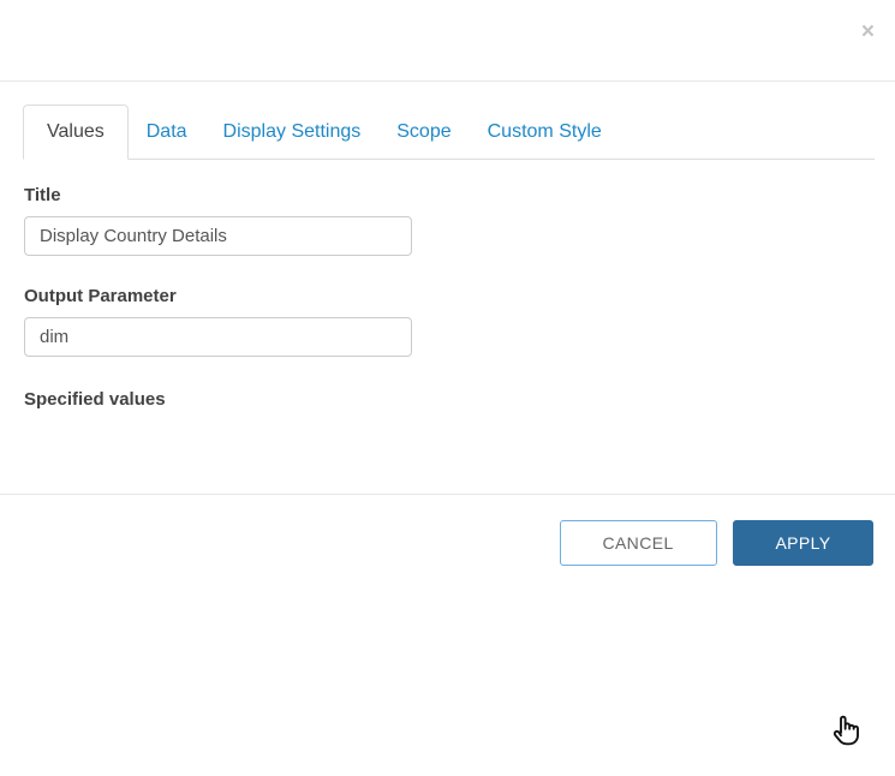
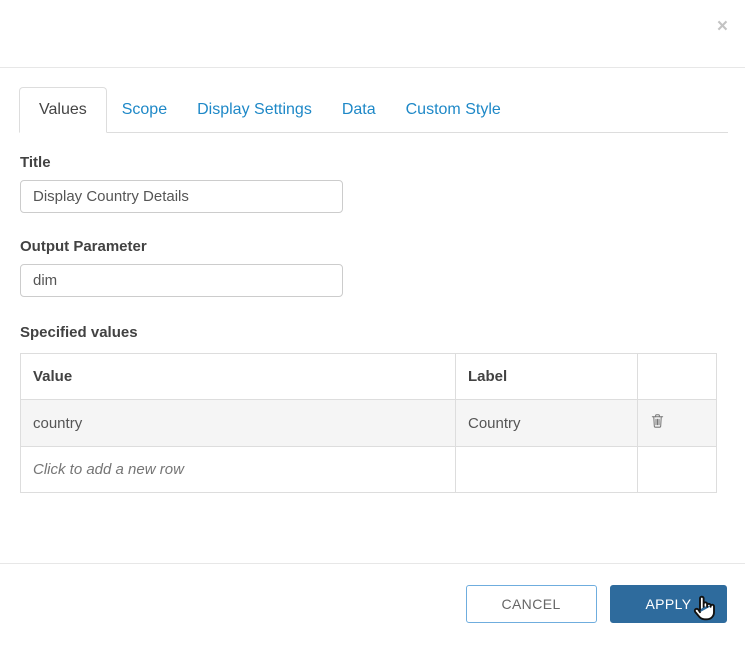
  ×
  Values
- Data
+ Scope
  Display Settings
- Scope
+ Data
  Custom Style
  Title
  Display Country Details
  Output Parameter
  dim
  Specified values
+ Value	Label
+ country	Country
+ Click to add a new row
  CANCEL APPLY
